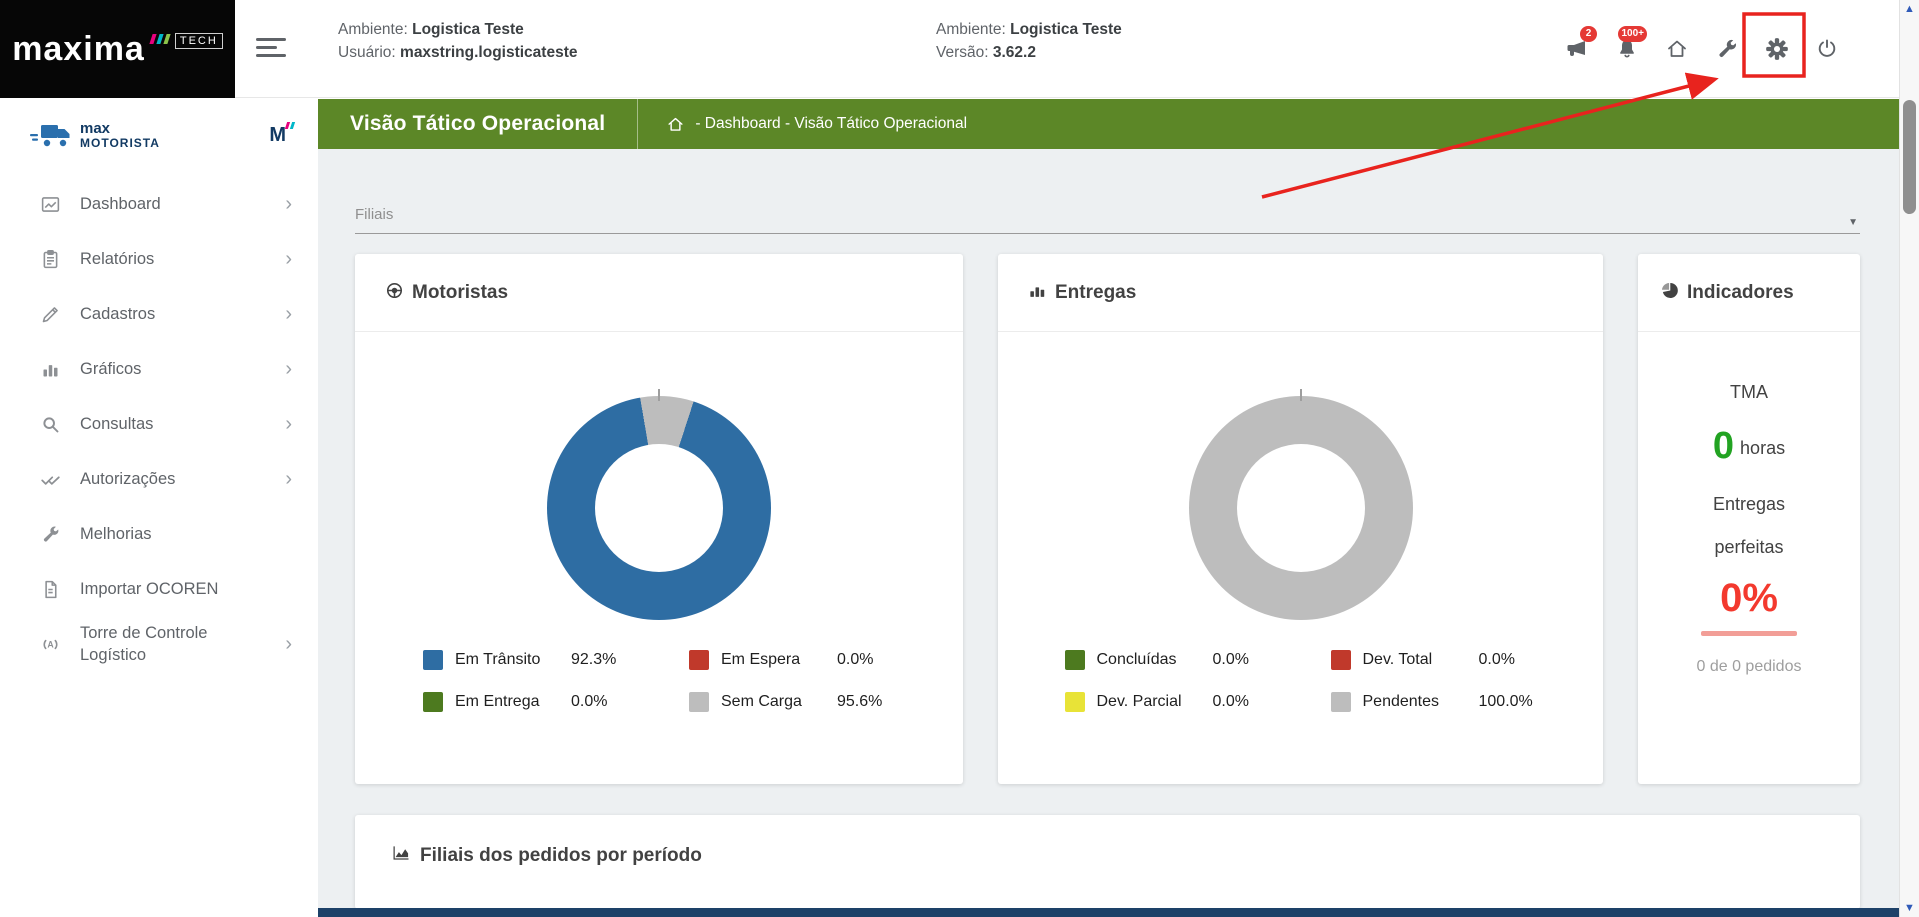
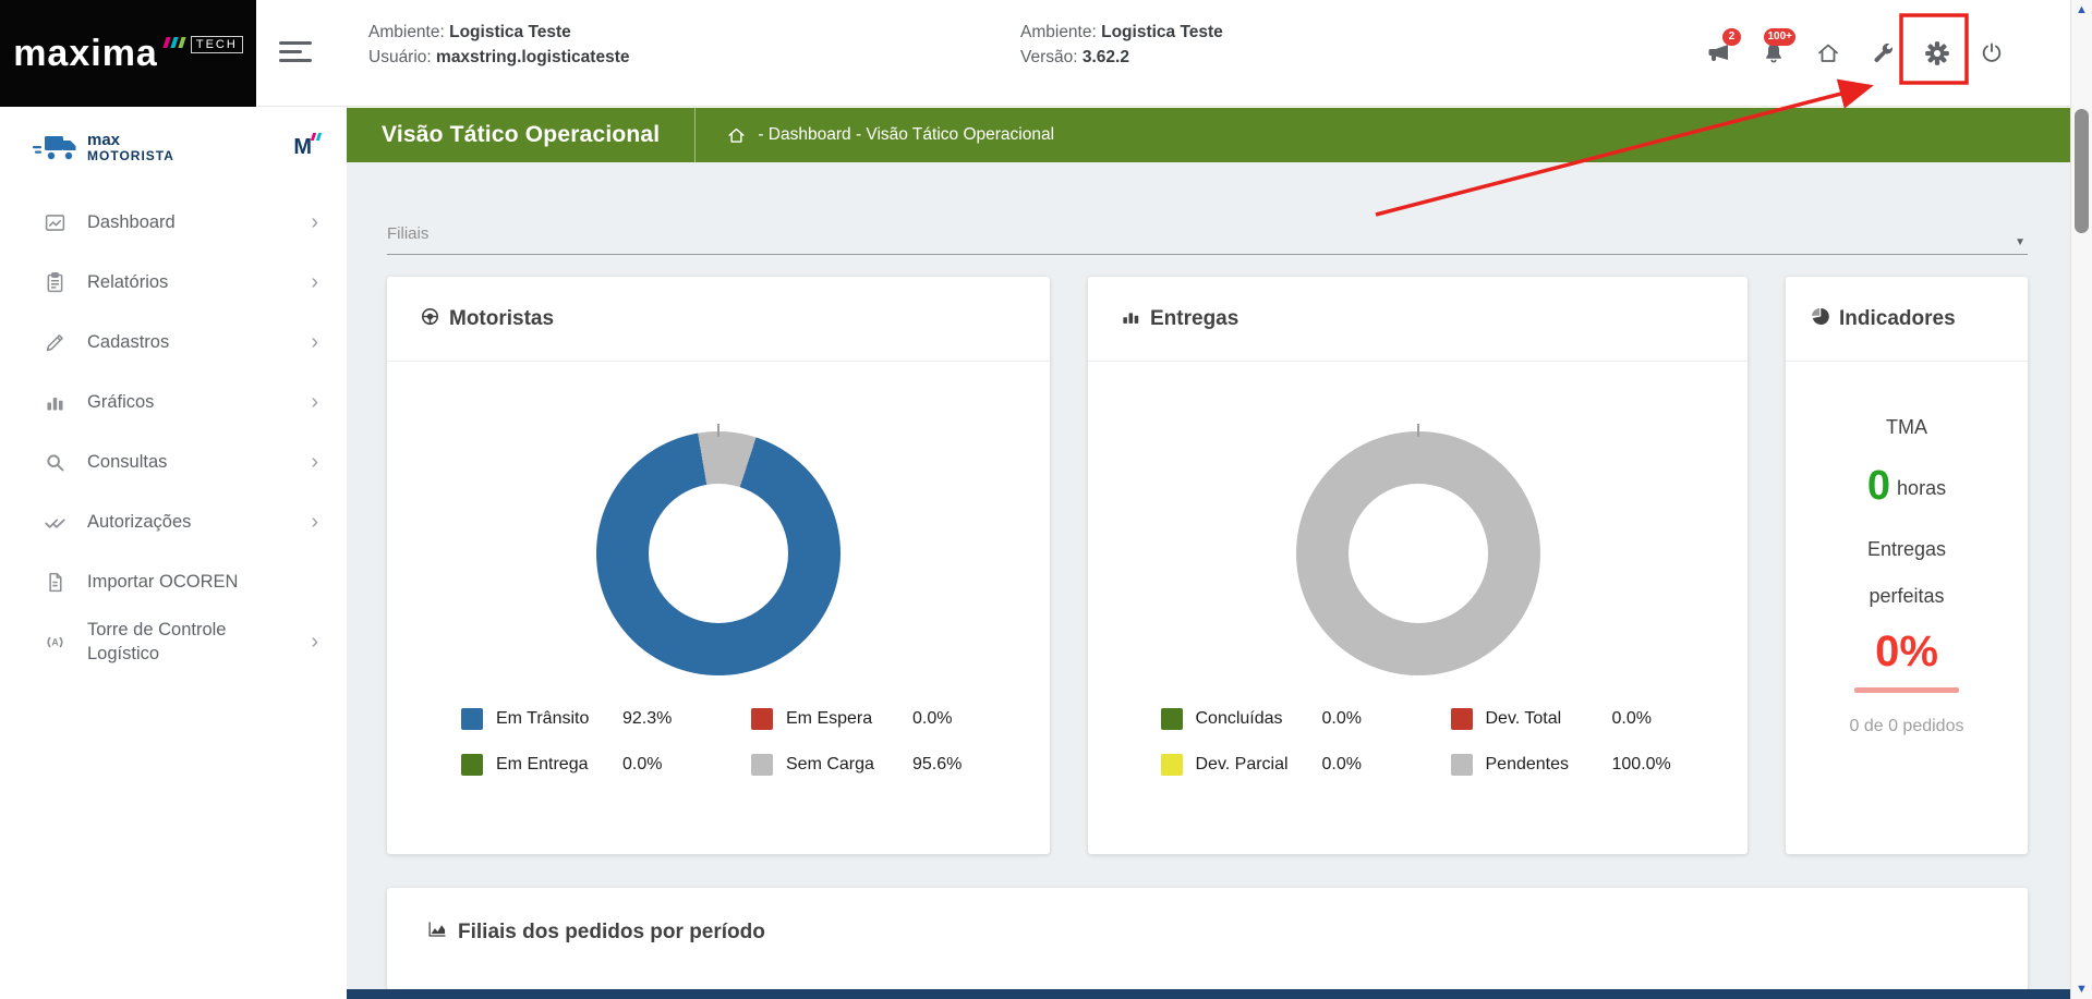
  maxima
  TECH
  Ambiente: Logistica Teste
  Usuário: maxstring.logisticateste
  Ambiente: Logistica Teste
  Versão: 3.62.2
  2
  100+
  max
  MOTORISTA
  M
  Dashboard
  ›
  Relatórios
  ›
  Cadastros
  ›
  Gráficos
  ›
  Consultas
  ›
  Autorizações
  ›
- Melhorias
  Importar OCOREN
  A
  Torre de Controle Logístico
  ›
  Visão Tático Operacional
  - Dashboard - Visão Tático Operacional
  Filiais
  ▼
  Motoristas
  Em Trânsito
  92.3%
  Em Espera
  0.0%
  Em Entrega
  0.0%
  Sem Carga
  95.6%
  Entregas
  Concluídas
  0.0%
  Dev. Total
  0.0%
  Dev. Parcial
  0.0%
  Pendentes
  100.0%
  Indicadores
  TMA
  0 horas
  Entregas
  perfeitas
  0%
  0 de 0 pedidos
  Filiais dos pedidos por período
  ▲
  ▼
